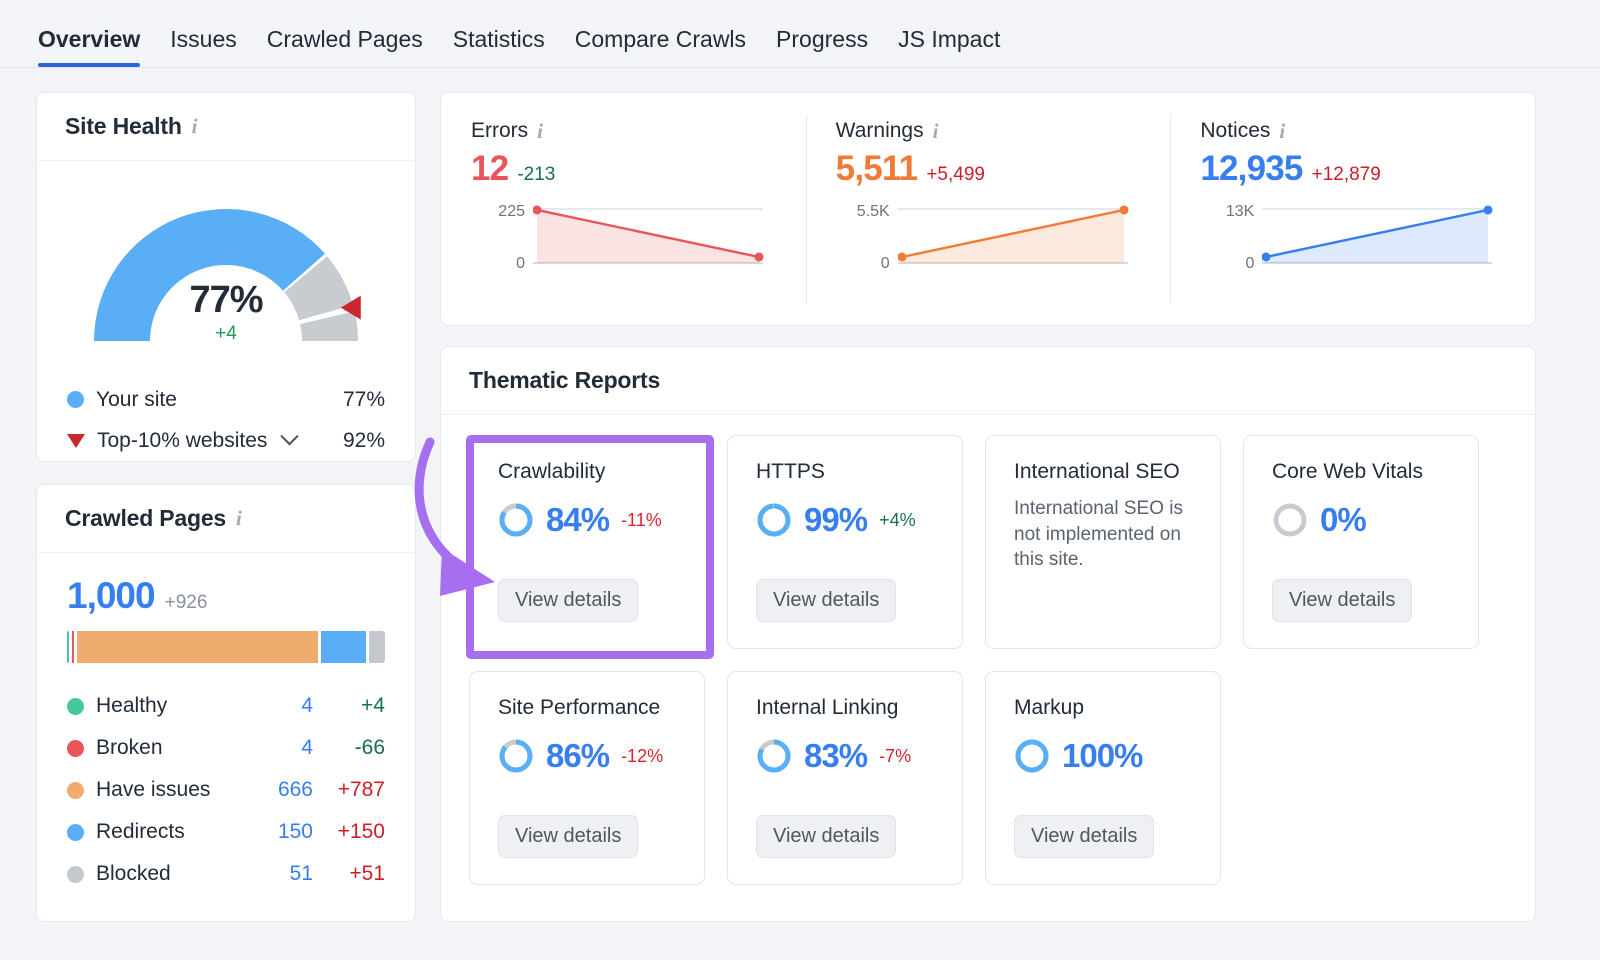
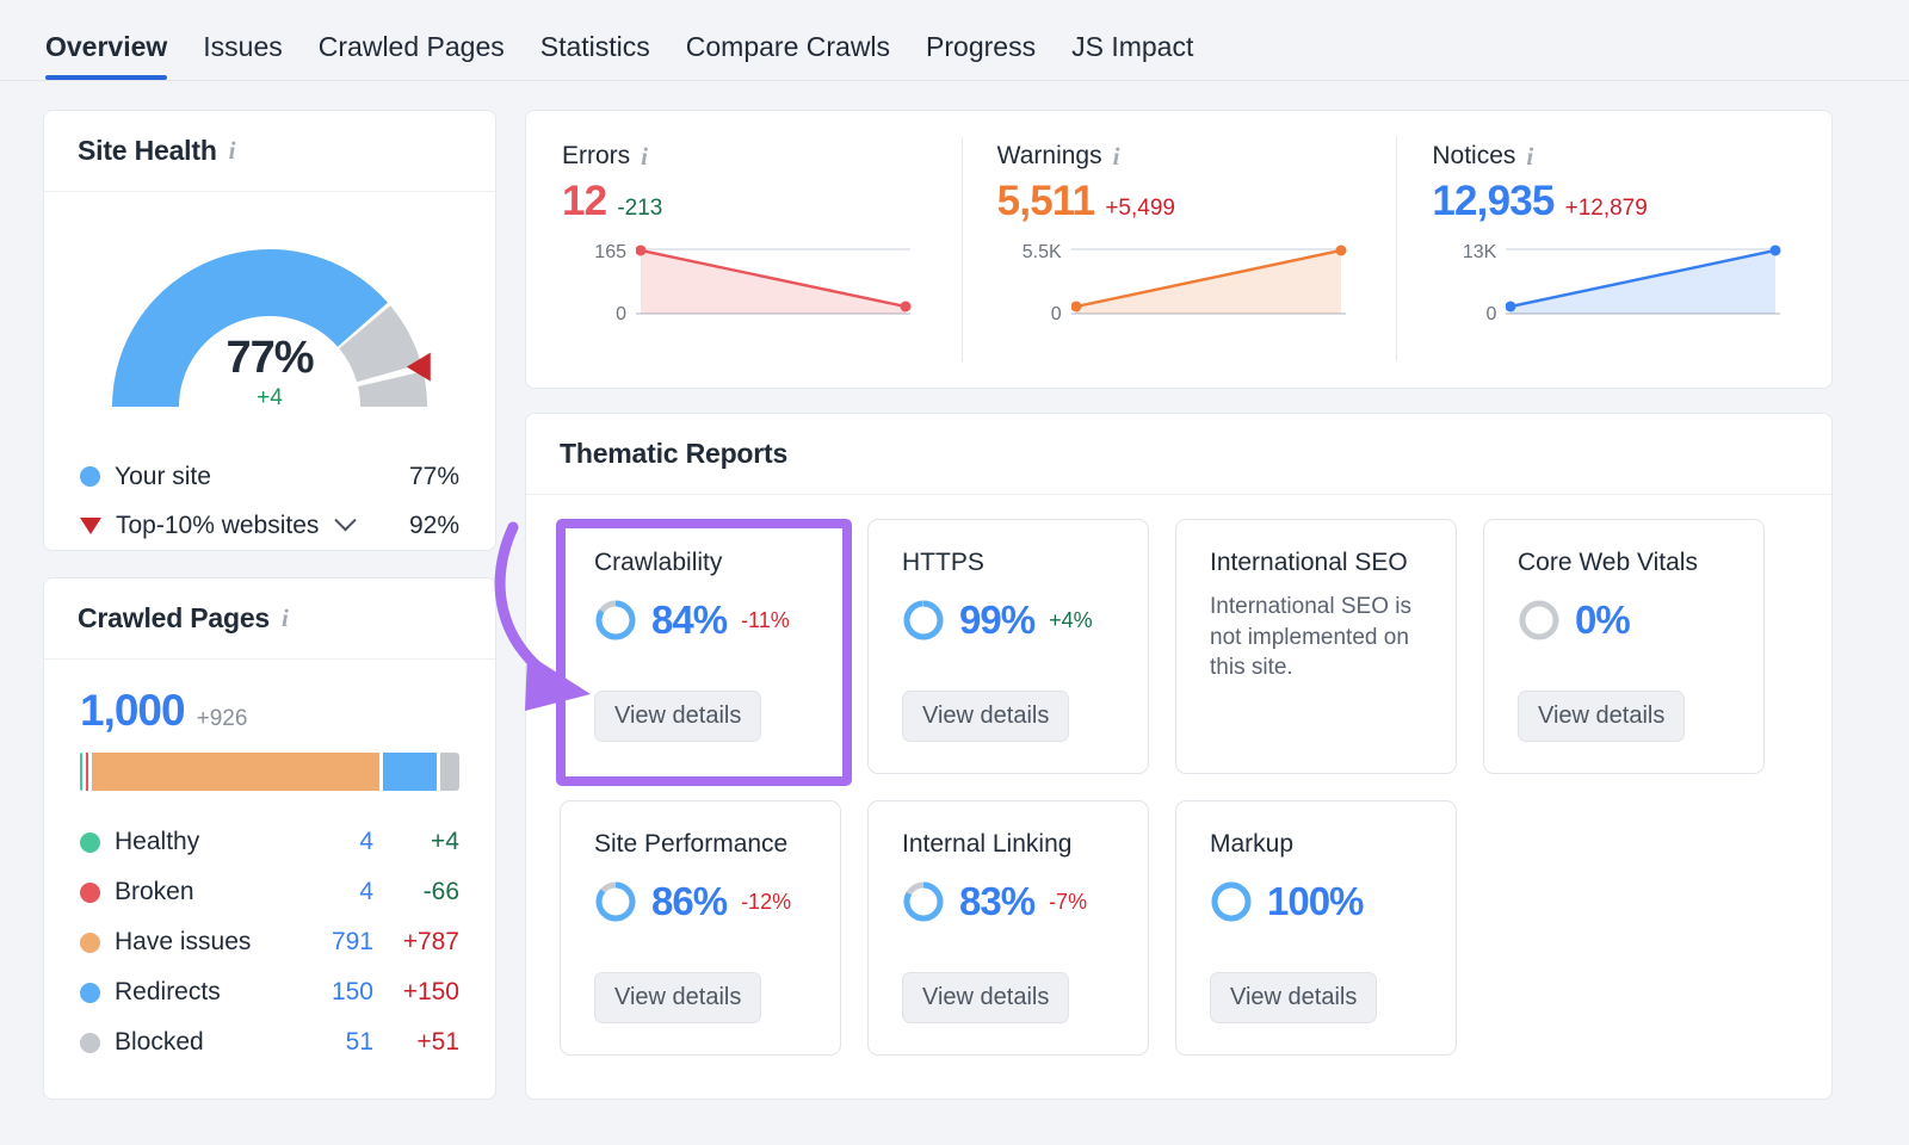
  Overview
  Issues
  Crawled Pages
  Statistics
  Compare Crawls
  Progress
  JS Impact
  Site Health
  i
  77%
  +4
  Your site
  77%
  Top-10% websites
  92%
  Crawled Pages
  i
  1,000
  +926
  Healthy
  4
  +4
  Broken
  4
  -66
  Have issues
- 666
+ 791
  +787
  Redirects
  150
  +150
  Blocked
  51
  +51
  Errors
  i
  12
  -213
- 225
+ 165
  0
  Warnings
  i
  5,511
  +5,499
  5.5K
  0
  Notices
  i
  12,935
  +12,879
  13K
  0
  Thematic Reports
  Crawlability
  84%
  -11%
  View details
  HTTPS
  99%
  +4%
  View details
  International SEO
  International SEO is not implemented on this site.
  Core Web Vitals
  0%
  View details
  Site Performance
  86%
  -12%
  View details
  Internal Linking
  83%
  -7%
  View details
  Markup
  100%
  View details
